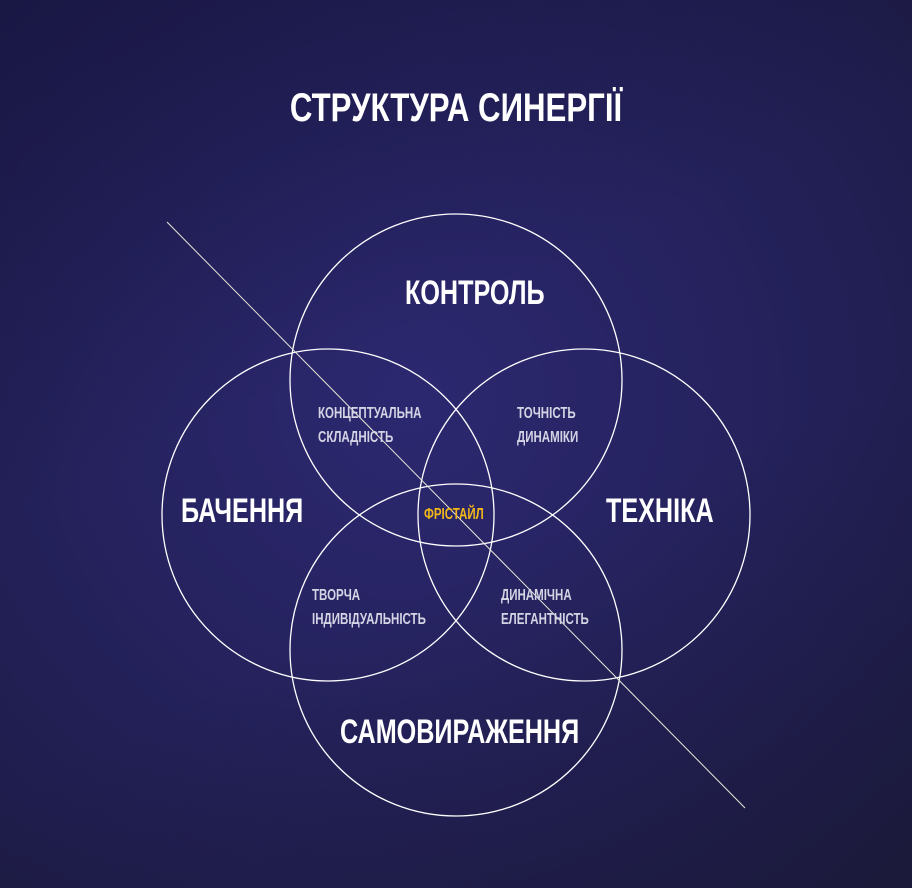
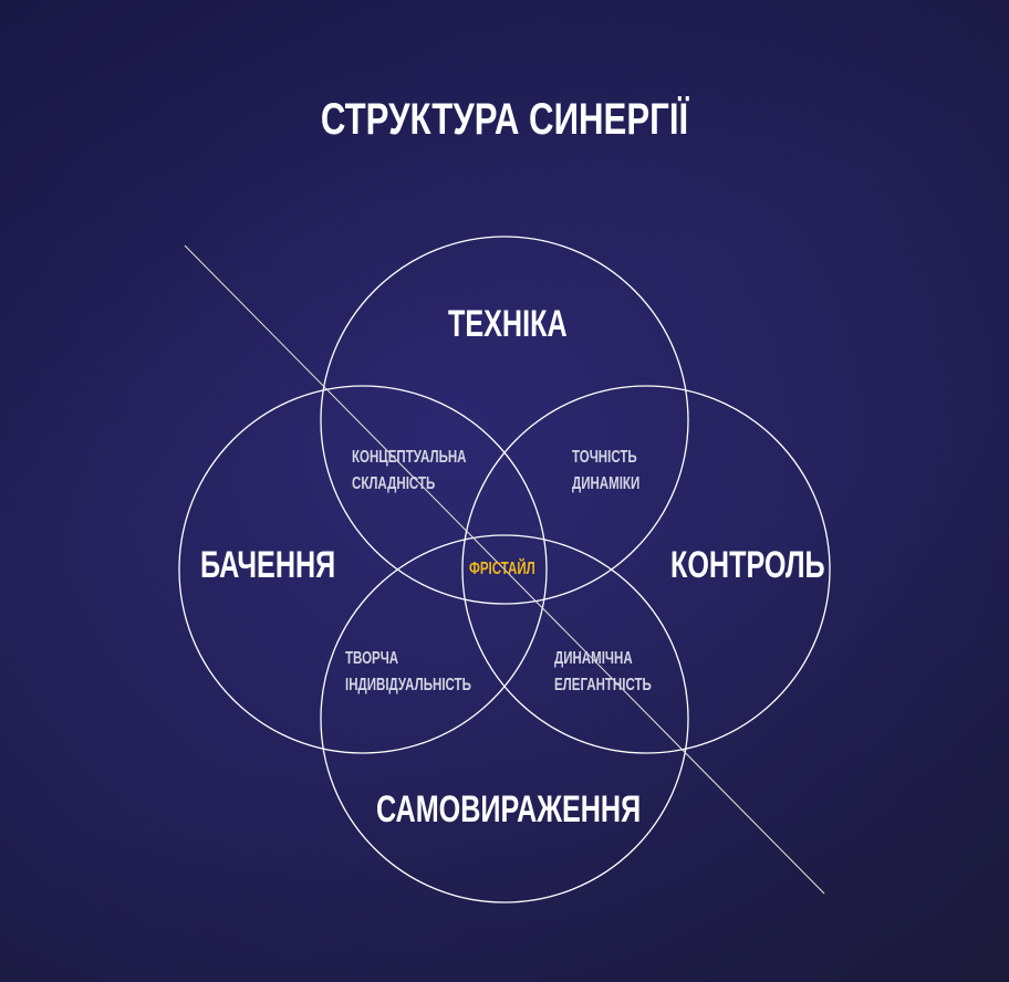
  СТРУКТУРА СИНЕРГІЇ
- КОНТРОЛЬ
+ ТЕХНІКА
  БАЧЕННЯ
- ТЕХНІКА
+ КОНТРОЛЬ
  САМОВИРАЖЕННЯ
  КОНЦЕПТУАЛЬНА
  СКЛАДНІСТЬ
  ТОЧНІСТЬ
  ДИНАМІКИ
  ТВОРЧА
  ІНДИВІДУАЛЬНІСТЬ
  ДИНАМІЧНА
  ЕЛЕГАНТНІСТЬ
  ФРІСТАЙЛ
